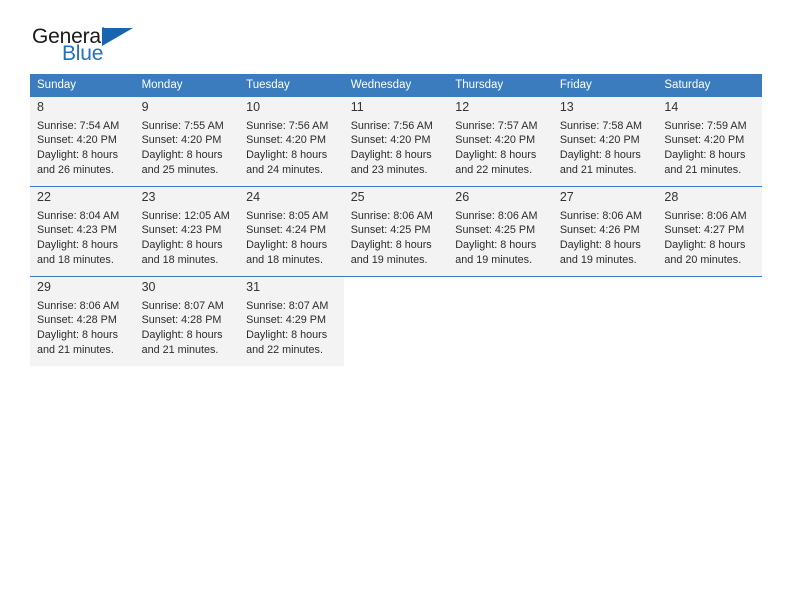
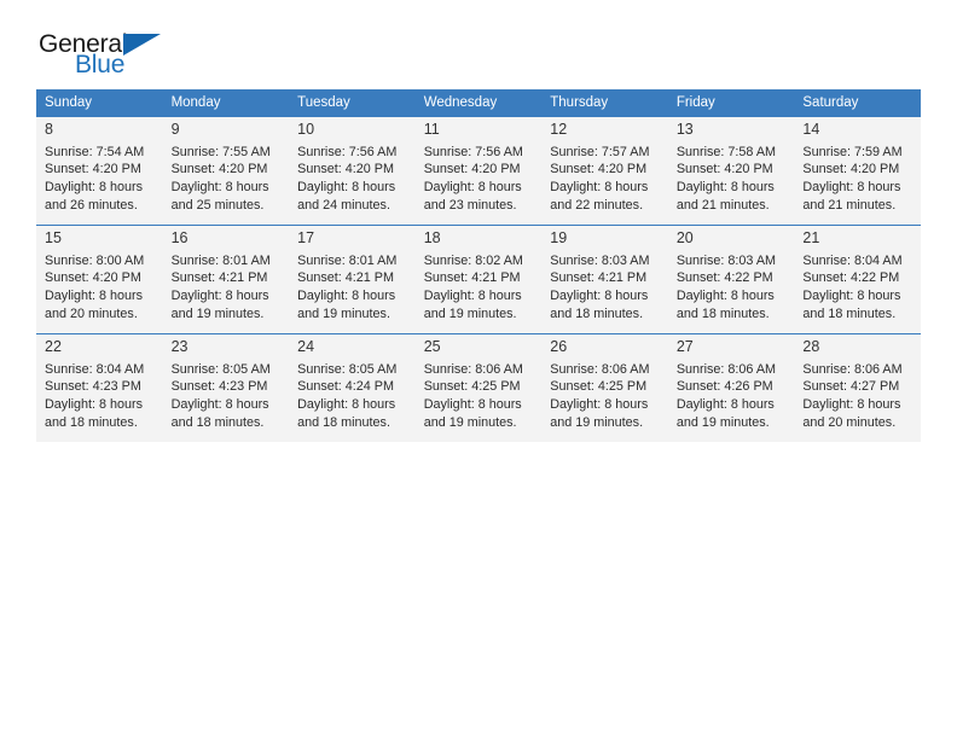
  General
  Blue
  Sunday	Monday	Tuesday	Wednesday	Thursday	Friday	Saturday
  8Sunrise: 7:54 AM Sunset: 4:20 PM Daylight: 8 hours and 26 minutes.	9Sunrise: 7:55 AM Sunset: 4:20 PM Daylight: 8 hours and 25 minutes.	10Sunrise: 7:56 AM Sunset: 4:20 PM Daylight: 8 hours and 24 minutes.	11Sunrise: 7:56 AM Sunset: 4:20 PM Daylight: 8 hours and 23 minutes.	12Sunrise: 7:57 AM Sunset: 4:20 PM Daylight: 8 hours and 22 minutes.	13Sunrise: 7:58 AM Sunset: 4:20 PM Daylight: 8 hours and 21 minutes.	14Sunrise: 7:59 AM Sunset: 4:20 PM Daylight: 8 hours and 21 minutes.
+ 15Sunrise: 8:00 AM Sunset: 4:20 PM Daylight: 8 hours and 20 minutes.	16Sunrise: 8:01 AM Sunset: 4:21 PM Daylight: 8 hours and 19 minutes.	17Sunrise: 8:01 AM Sunset: 4:21 PM Daylight: 8 hours and 19 minutes.	18Sunrise: 8:02 AM Sunset: 4:21 PM Daylight: 8 hours and 19 minutes.	19Sunrise: 8:03 AM Sunset: 4:21 PM Daylight: 8 hours and 18 minutes.	20Sunrise: 8:03 AM Sunset: 4:22 PM Daylight: 8 hours and 18 minutes.	21Sunrise: 8:04 AM Sunset: 4:22 PM Daylight: 8 hours and 18 minutes.
- 22Sunrise: 8:04 AM Sunset: 4:23 PM Daylight: 8 hours and 18 minutes.	23Sunrise: 12:05 AM Sunset: 4:23 PM Daylight: 8 hours and 18 minutes.	24Sunrise: 8:05 AM Sunset: 4:24 PM Daylight: 8 hours and 18 minutes.	25Sunrise: 8:06 AM Sunset: 4:25 PM Daylight: 8 hours and 19 minutes.	26Sunrise: 8:06 AM Sunset: 4:25 PM Daylight: 8 hours and 19 minutes.	27Sunrise: 8:06 AM Sunset: 4:26 PM Daylight: 8 hours and 19 minutes.	28Sunrise: 8:06 AM Sunset: 4:27 PM Daylight: 8 hours and 20 minutes.
+ 22Sunrise: 8:04 AM Sunset: 4:23 PM Daylight: 8 hours and 18 minutes.	23Sunrise: 8:05 AM Sunset: 4:23 PM Daylight: 8 hours and 18 minutes.	24Sunrise: 8:05 AM Sunset: 4:24 PM Daylight: 8 hours and 18 minutes.	25Sunrise: 8:06 AM Sunset: 4:25 PM Daylight: 8 hours and 19 minutes.	26Sunrise: 8:06 AM Sunset: 4:25 PM Daylight: 8 hours and 19 minutes.	27Sunrise: 8:06 AM Sunset: 4:26 PM Daylight: 8 hours and 19 minutes.	28Sunrise: 8:06 AM Sunset: 4:27 PM Daylight: 8 hours and 20 minutes.
- 29Sunrise: 8:06 AM Sunset: 4:28 PM Daylight: 8 hours and 21 minutes.	30Sunrise: 8:07 AM Sunset: 4:28 PM Daylight: 8 hours and 21 minutes.	31Sunrise: 8:07 AM Sunset: 4:29 PM Daylight: 8 hours and 22 minutes.
